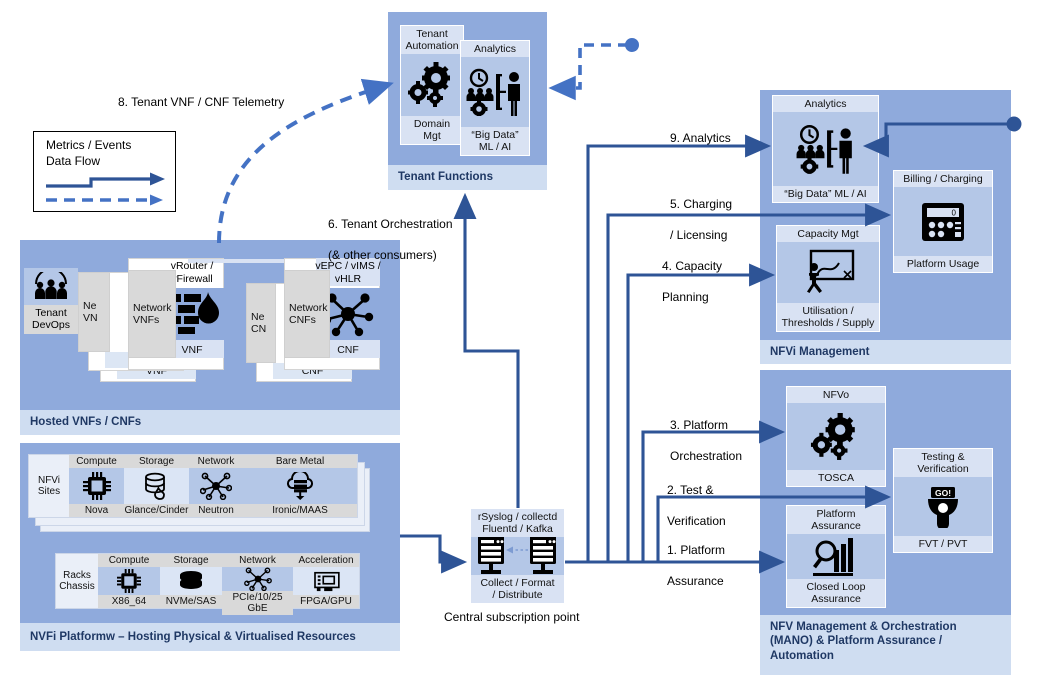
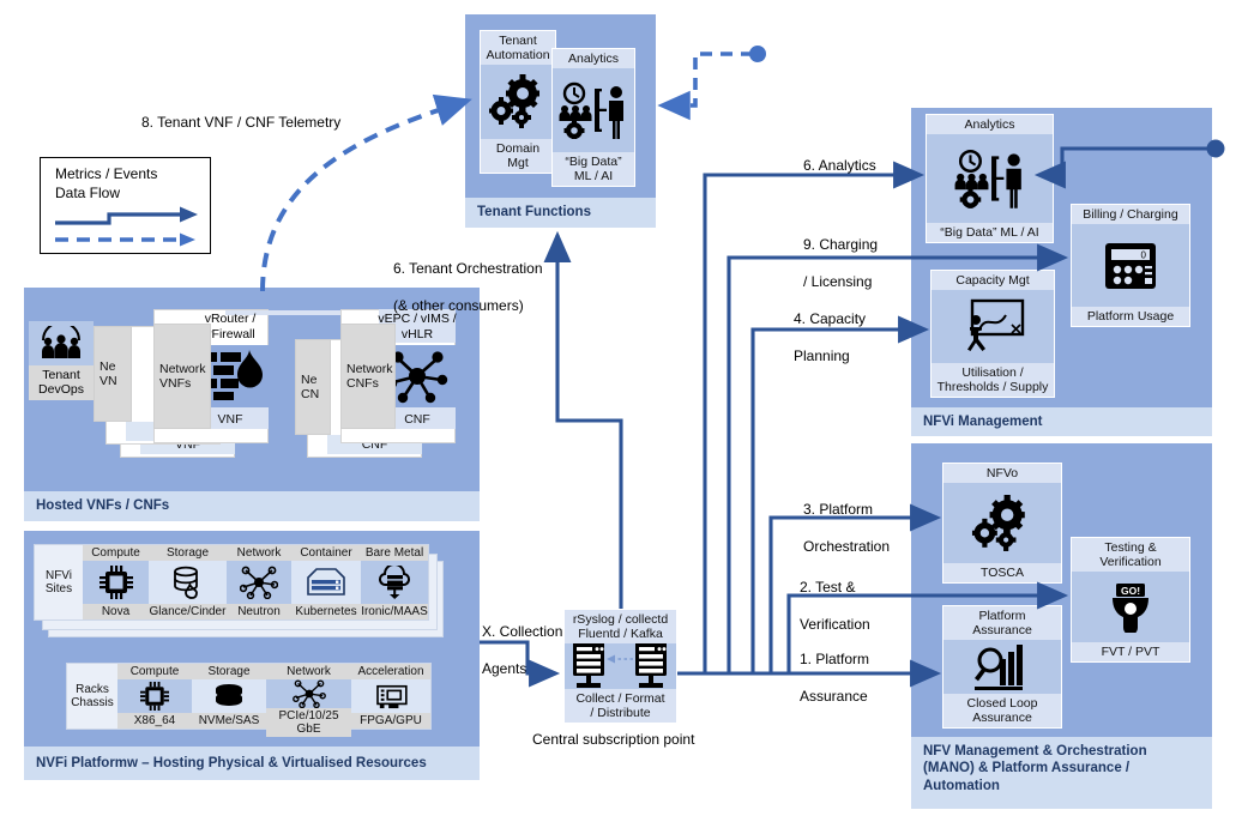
  Tenant Functions
  Tenant
  Automation
  Domain
  Mgt
  Analytics
  “Big Data”
  ML / AI
  Metrics / Events
  Data Flow
  Hosted VNFs / CNFs
  Tenant
  DevOps
  VNF
  Ne
  VN
  vRouter /
  Firewall
  VNF
  Network
  VNFs
  CNF
  Ne
  CN
  vEPC / vIMS /
  vHLR
  CNF
  Network
  CNFs
  NVFi Platformw – Hosting Physical & Virtualised Resources
  NFVi
  Sites
  Compute
  Nova
  Storage
  Glance/Cinder
  Network
  Neutron
+ Container
+ Kubernetes
  Bare Metal
  Ironic/MAAS
  Racks
  Chassis
  Compute
  X86_64
  Storage
  NVMe/SAS
  Network
  PCIe/10/25 GbE
  Acceleration
  FPGA/GPU
  rSyslog / collectd
  Fluentd / Kafka
  Collect / Format
  / Distribute
  Central subscription point
  NFVi Management
  Analytics
  “Big Data” ML / AI
  Capacity Mgt
  Utilisation /
  Thresholds / Supply
  Billing / Charging
  0
  Platform Usage
  NFV Management & Orchestration
  (MANO) & Platform Assurance /
  Automation
  NFVo
  TOSCA
  Platform
  Assurance
  Closed Loop
  Assurance
  Testing &
  Verification
  GO!
  FVT / PVT
  8. Tenant VNF / CNF Telemetry
  6. Tenant Orchestration
  (& other consumers)
- 9. Analytics
+ 6. Analytics
- 5. Charging
+ 9. Charging
  / Licensing
  4. Capacity
  Planning
  3. Platform
  Orchestration
  2. Test &
  Verification
  1. Platform
  Assurance
+ X. Collection
+ Agents
